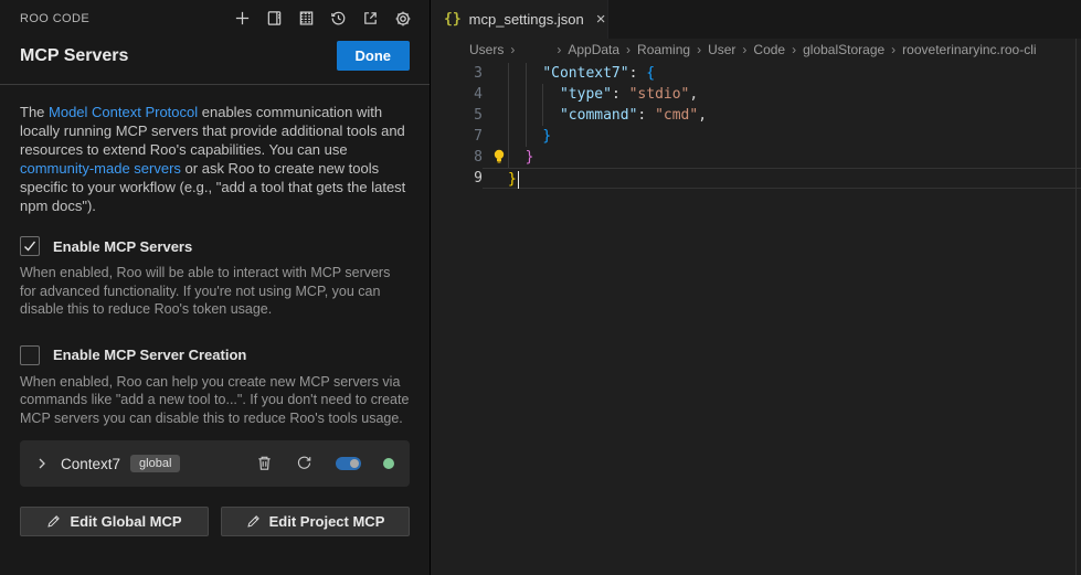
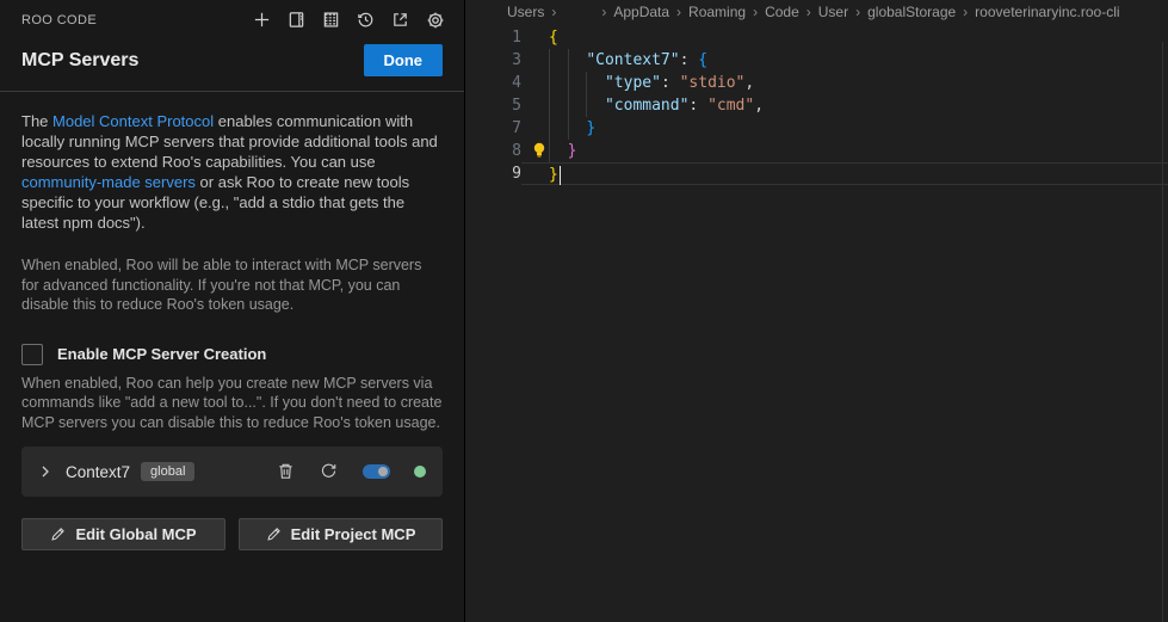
  ROO CODE
  MCP Servers
  Done
- The Model Context Protocol enables communication with locally running MCP servers that provide additional tools and resources to extend Roo's capabilities. You can use community-made servers or ask Roo to create new tools specific to your workflow (e.g., "add a tool that gets the latest npm docs").
+ The Model Context Protocol enables communication with locally running MCP servers that provide additional tools and resources to extend Roo's capabilities. You can use community-made servers or ask Roo to create new tools specific to your workflow (e.g., "add a stdio that gets the latest npm docs").
- Enable MCP Servers
- When enabled, Roo will be able to interact with MCP servers for advanced functionality. If you're not using MCP, you can disable this to reduce Roo's token usage.
+ When enabled, Roo will be able to interact with MCP servers for advanced functionality. If you're not that MCP, you can disable this to reduce Roo's token usage.
  Enable MCP Server Creation
- When enabled, Roo can help you create new MCP servers via commands like "add a new tool to...". If you don't need to create MCP servers you can disable this to reduce Roo's tools usage.
+ When enabled, Roo can help you create new MCP servers via commands like "add a new tool to...". If you don't need to create MCP servers you can disable this to reduce Roo's token usage.
  Context7
  global
  Edit Global MCP
  Edit Project MCP
- {}
- mcp_settings.json
- ×
  Users
  ›
  ›
  AppData
  ›
  Roaming
  ›
- User
+ Code
  ›
- Code
+ User
  ›
  globalStorage
  ›
  rooveterinaryinc.roo-cli
+ 1
+ {
  3
  "Context7": {
  4
  "type": "stdio",
  5
  "command": "cmd",
  7
  }
  8
  }
  9
  }
